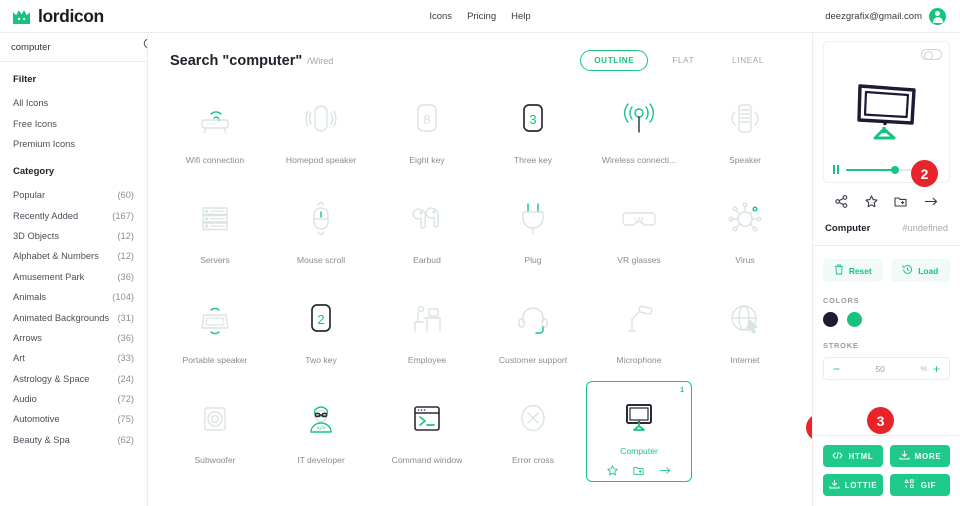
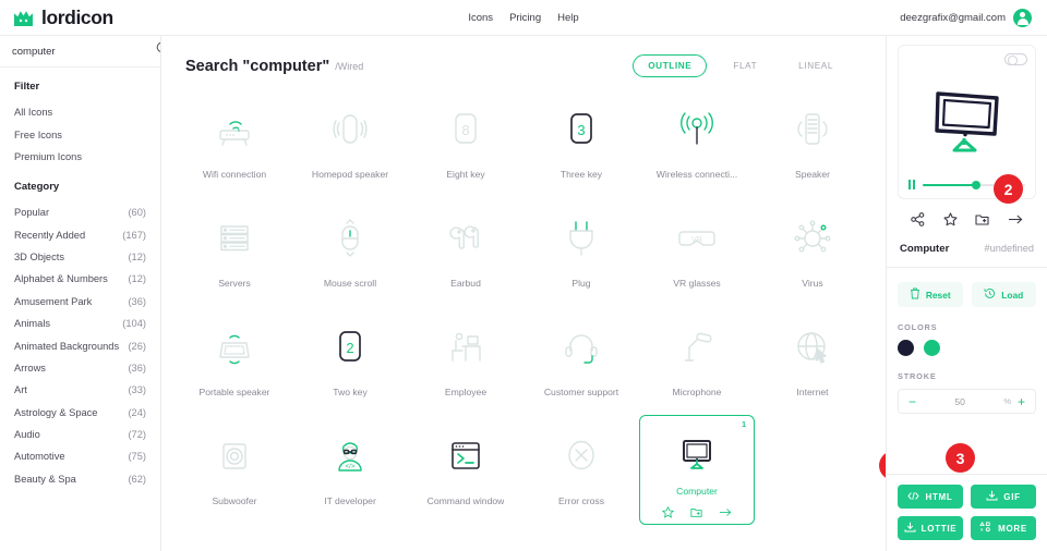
  lordicon
  Icons
  Pricing
  Help
  deezgrafix@gmail.com
  computer
  Filter
  All Icons
  Free Icons
  Premium Icons
  Category
  Popular
  (60)
  Recently Added
  (167)
  3D Objects
  (12)
  Alphabet & Numbers
  (12)
  Amusement Park
  (36)
  Animals
  (104)
  Animated Backgrounds
- (31)
+ (26)
  Arrows
  (36)
  Art
  (33)
  Astrology & Space
  (24)
  Audio
  (72)
  Automotive
  (75)
  Beauty & Spa
  (62)
  Search "computer"
  /Wired
  OUTLINE
  FLAT
  LINEAL
  Wifi connection
  Homepod speaker
  8
  Eight key
  3
  Three key
  Wireless connecti...
  Speaker
  Servers
  Mouse scroll
  Earbud
  Plug
  VR glasses
  Virus
  Portable speaker
  2
  Two key
  Employee
  Customer support
  Microphone
  Internet
  Subwoofer
  IT developer
  Command window
  Error cross
  Computer
  Computer
  #undefined
  Reset
  Load
  COLORS
  STROKE
  −
  50
  %
  +
  HTML
- MORE
+ GIF
  LOTTIE
- GIF
+ MORE
  2
  3
